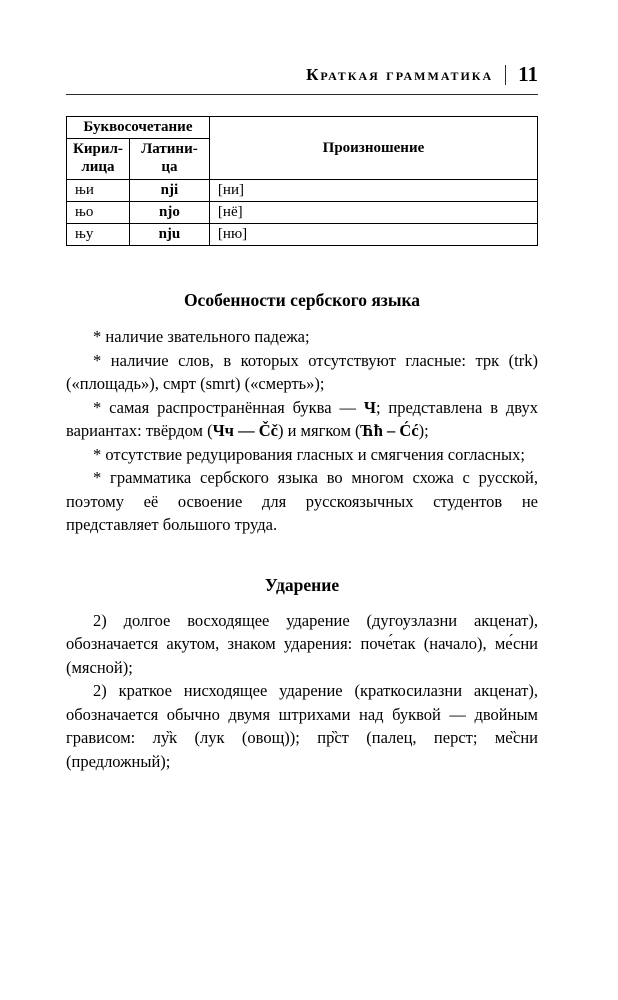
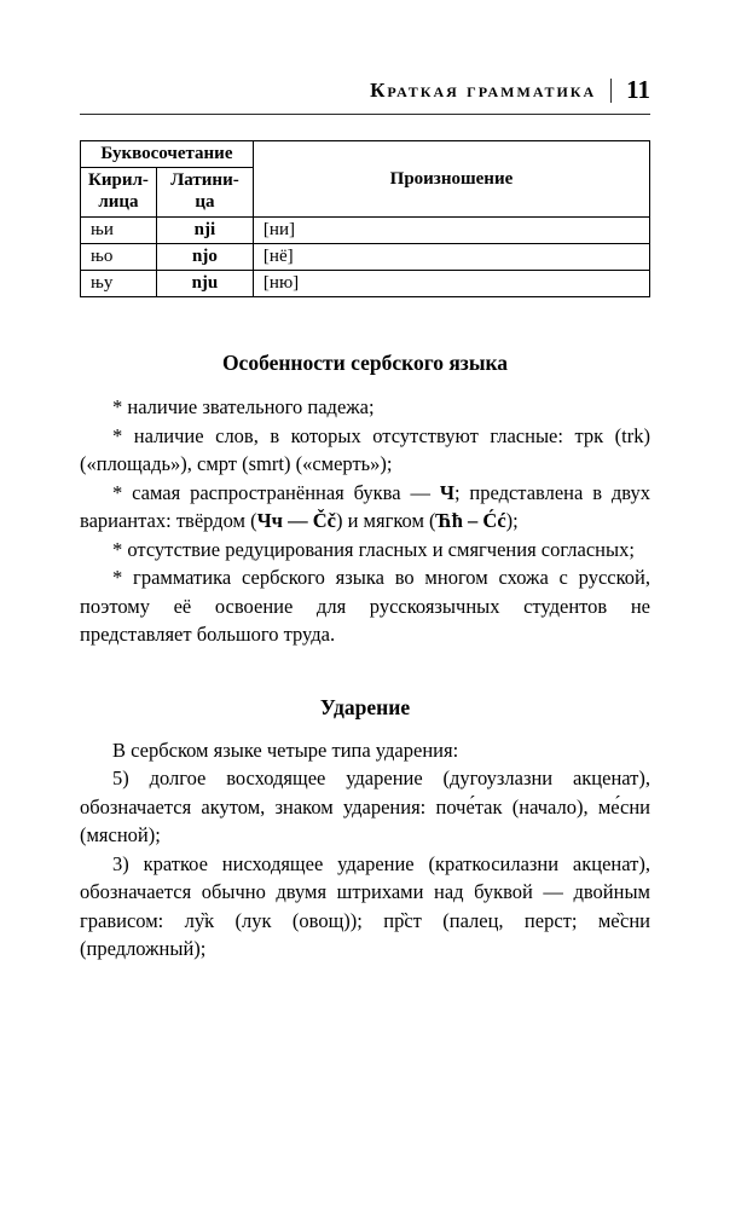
  Краткая грамматика
  11
  Буквосочетание	Произношение
  Кирил- лица	Латини- ца
  њи	nji	[ни]
  њо	njo	[нё]
  њу	nju	[ню]
  Особенности сербского языка
  * наличие звательного падежа;
  * наличие слов, в которых отсутствуют гласные: трк (trk) («площадь»), смрт (smrt) («смерть»);
  * самая распространённая буква — Ч; представлена в двух вариантах: твёрдом (Чч — Čč) и мягком (Ћћ – Ćć);
  * отсутствие редуцирования гласных и смягчения согласных;
  * грамматика сербского языка во многом схожа с русской, поэтому её освоение для русскоязычных студентов не представляет большого труда.
  Ударение
+ В сербском языке четыре типа ударения:
- 2) долгое восходящее ударение (дугоузлазни акценат), обозначается акутом, знаком ударения: поче́так (начало), ме́сни (мясной);
+ 5) долгое восходящее ударение (дугоузлазни акценат), обозначается акутом, знаком ударения: поче́так (начало), ме́сни (мясной);
- 2) краткое нисходящее ударение (краткосилазни акценат), обозначается обычно двумя штрихами над буквой — двойным грависом: лу̏к (лук (овощ)); пр̏ст (палец, перст; ме̏сни (предложный);
+ 3) краткое нисходящее ударение (краткосилазни акценат), обозначается обычно двумя штрихами над буквой — двойным грависом: лу̏к (лук (овощ)); пр̏ст (палец, перст; ме̏сни (предложный);
